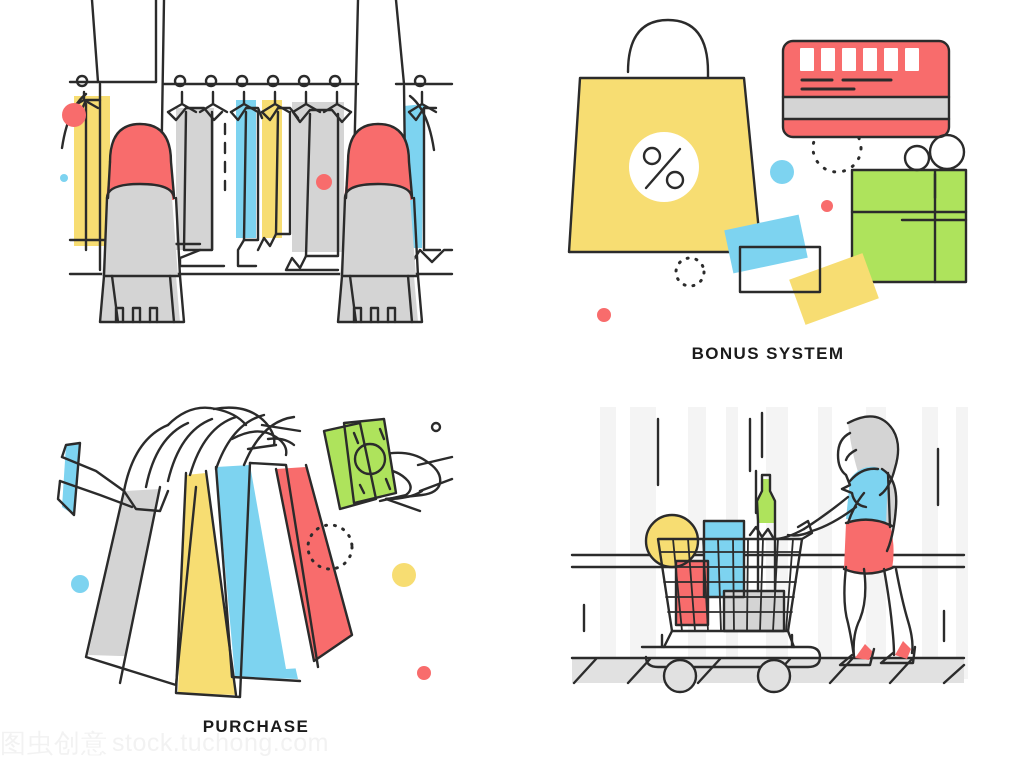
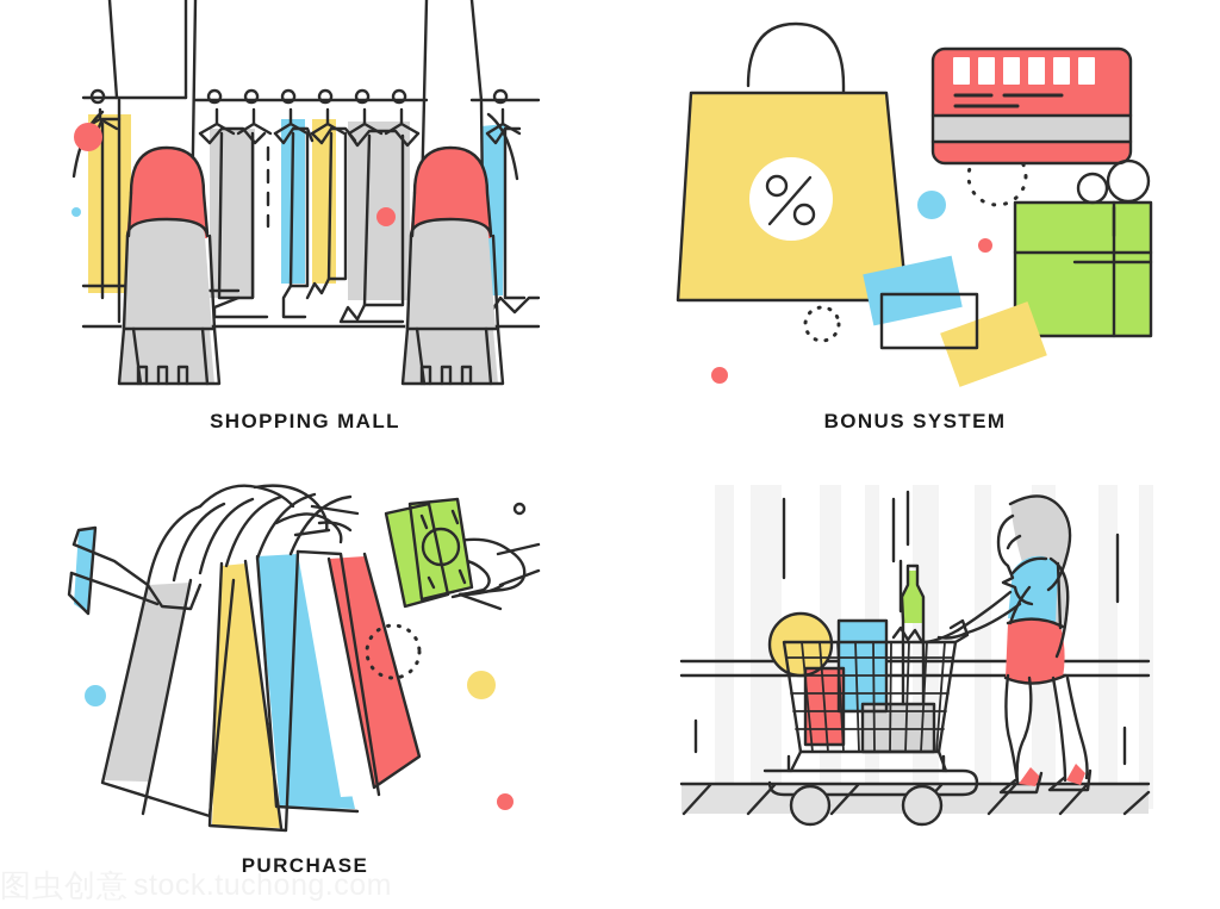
+ SHOPPING MALL
  BONUS SYSTEM
  PURCHASE
  stock.tuchong.com
